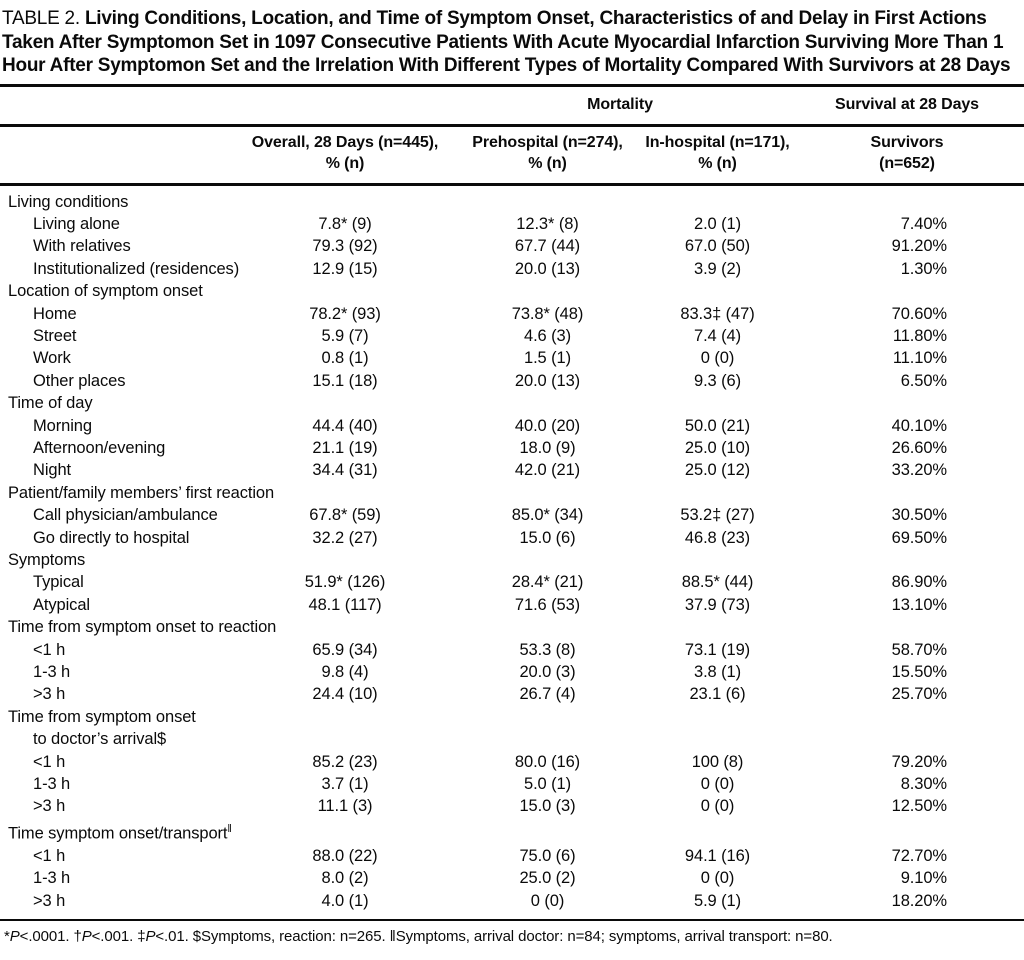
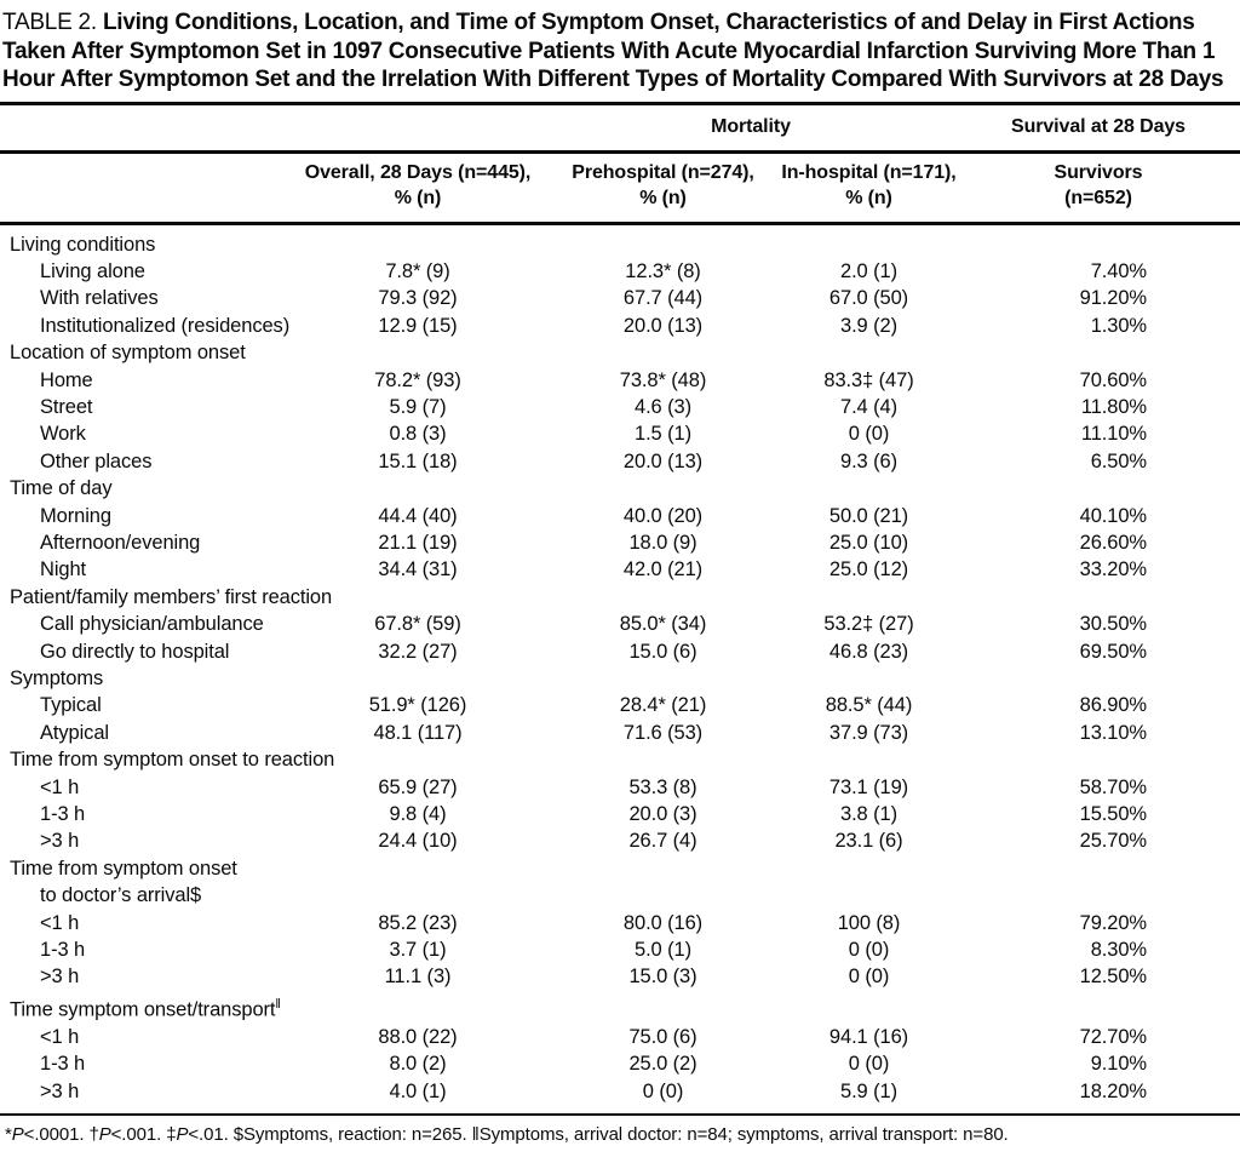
  TABLE 2. Living Conditions, Location, and Time of Symptom Onset, Characteristics of and Delay in First Actions Taken After Symptomon Set in 1097 Consecutive Patients With Acute Myocardial Infarction Surviving More Than 1 Hour After Symptomon Set and the Irrelation With Different Types of Mortality Compared With Survivors at 28 Days
  		Mortality	Survival at 28 Days
  	Overall, 28 Days (n=445), % (n)	Prehospital (n=274), % (n)	In-hospital (n=171), % (n)	Survivors (n=652)
  Living conditions
  Living alone	7.8* (9)	12.3* (8)	2.0 (1)	7.40%
  With relatives	79.3 (92)	67.7 (44)	67.0 (50)	91.20%
  Institutionalized (residences)	12.9 (15)	20.0 (13)	3.9 (2)	1.30%
  Location of symptom onset
  Home	78.2* (93)	73.8* (48)	83.3‡ (47)	70.60%
  Street	5.9 (7)	4.6 (3)	7.4 (4)	11.80%
- Work	0.8 (1)	1.5 (1)	0 (0)	11.10%
+ Work	0.8 (3)	1.5 (1)	0 (0)	11.10%
  Other places	15.1 (18)	20.0 (13)	9.3 (6)	6.50%
  Time of day
  Morning	44.4 (40)	40.0 (20)	50.0 (21)	40.10%
  Afternoon/evening	21.1 (19)	18.0 (9)	25.0 (10)	26.60%
  Night	34.4 (31)	42.0 (21)	25.0 (12)	33.20%
  Patient/family members’ first reaction
  Call physician/ambulance	67.8* (59)	85.0* (34)	53.2‡ (27)	30.50%
  Go directly to hospital	32.2 (27)	15.0 (6)	46.8 (23)	69.50%
  Symptoms
  Typical	51.9* (126)	28.4* (21)	88.5* (44)	86.90%
  Atypical	48.1 (117)	71.6 (53)	37.9 (73)	13.10%
  Time from symptom onset to reaction
- <1 h	65.9 (34)	53.3 (8)	73.1 (19)	58.70%
+ <1 h	65.9 (27)	53.3 (8)	73.1 (19)	58.70%
  1-3 h	9.8 (4)	20.0 (3)	3.8 (1)	15.50%
  >3 h	24.4 (10)	26.7 (4)	23.1 (6)	25.70%
  Time from symptom onset
  to doctor’s arrival$
  <1 h	85.2 (23)	80.0 (16)	100 (8)	79.20%
  1-3 h	3.7 (1)	5.0 (1)	0 (0)	8.30%
  >3 h	11.1 (3)	15.0 (3)	0 (0)	12.50%
  Time symptom onset/transport‖
  <1 h	88.0 (22)	75.0 (6)	94.1 (16)	72.70%
  1-3 h	8.0 (2)	25.0 (2)	0 (0)	9.10%
  >3 h	4.0 (1)	0 (0)	5.9 (1)	18.20%
  *P<.0001. †P<.001. ‡P<.01. $Symptoms, reaction: n=265. ‖Symptoms, arrival doctor: n=84; symptoms, arrival transport: n=80.
